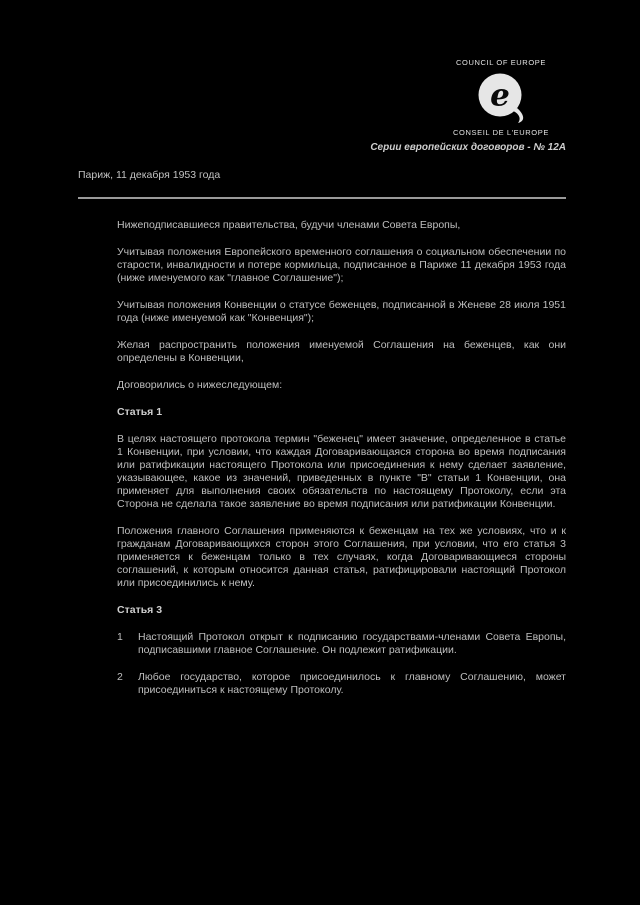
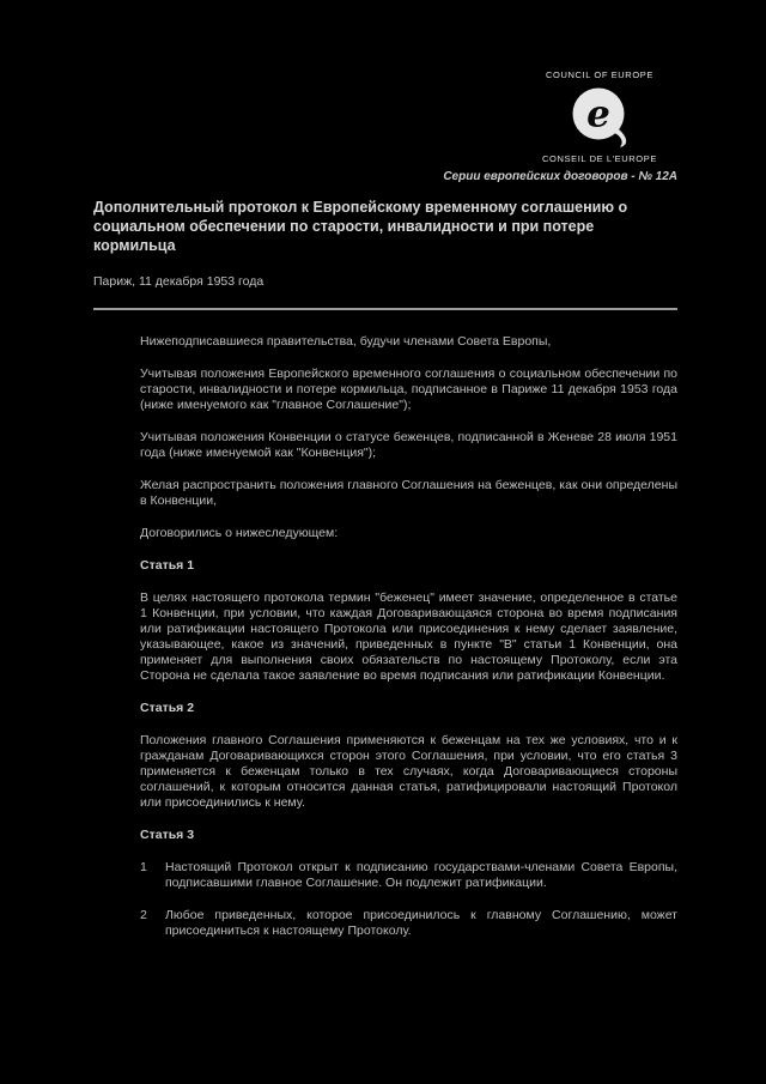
  COUNCIL OF EUROPE
  e
  CONSEIL DE L'EUROPE
  Серии европейских договоров - № 12А
+ Дополнительный протокол к Европейскому временному соглашению о социальном обеспечении по старости, инвалидности и при потере кормильца
  Париж, 11 декабря 1953 года
  Нижеподписавшиеся правительства, будучи членами Совета Европы,
  Учитывая положения Европейского временного соглашения о социальном обеспечении по старости, инвалидности и потере кормильца, подписанное в Париже 11 декабря 1953 года (ниже именуемого как "главное Соглашение");
  Учитывая положения Конвенции о статусе беженцев, подписанной в Женеве 28 июля 1951 года (ниже именуемой как "Конвенция");
- Желая распространить положения именуемой Соглашения на беженцев, как они определены в Конвенции,
+ Желая распространить положения главного Соглашения на беженцев, как они определены в Конвенции,
  Договорились о нижеследующем:
  Статья 1
  В целях настоящего протокола термин "беженец" имеет значение, определенное в статье 1 Конвенции, при условии, что каждая Договаривающаяся сторона во время подписания или ратификации настоящего Протокола или присоединения к нему сделает заявление, указывающее, какое из значений, приведенных в пункте "В" статьи 1 Конвенции, она применяет для выполнения своих обязательств по настоящему Протоколу, если эта Сторона не сделала такое заявление во время подписания или ратификации Конвенции.
+ Статья 2
  Положения главного Соглашения применяются к беженцам на тех же условиях, что и к гражданам Договаривающихся сторон этого Соглашения, при условии, что его статья 3 применяется к беженцам только в тех случаях, когда Договаривающиеся стороны соглашений, к которым относится данная статья, ратифицировали настоящий Протокол или присоединились к нему.
  Статья 3
  1
  Настоящий Протокол открыт к подписанию государствами-членами Совета Европы, подписавшими главное Соглашение. Он подлежит ратификации.
  2
- Любое государство, которое присоединилось к главному Соглашению, может присоединиться к настоящему Протоколу.
+ Любое приведенных, которое присоединилось к главному Соглашению, может присоединиться к настоящему Протоколу.
